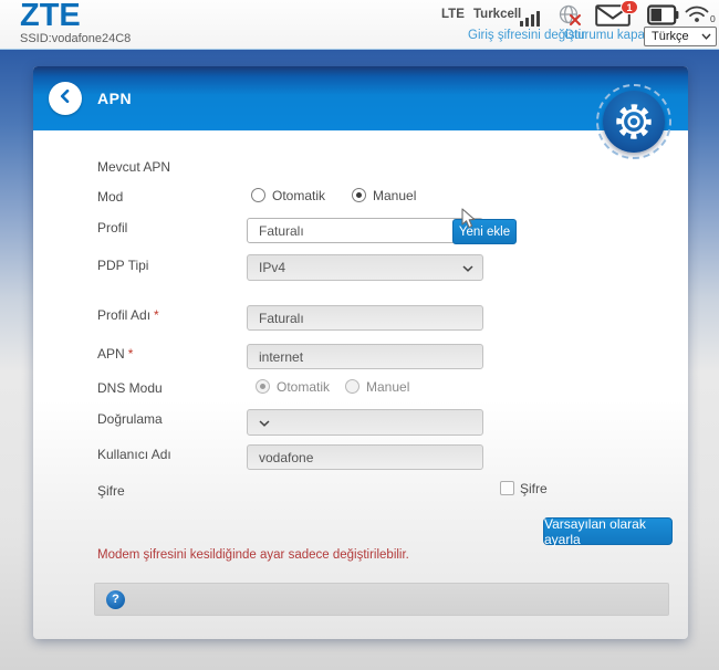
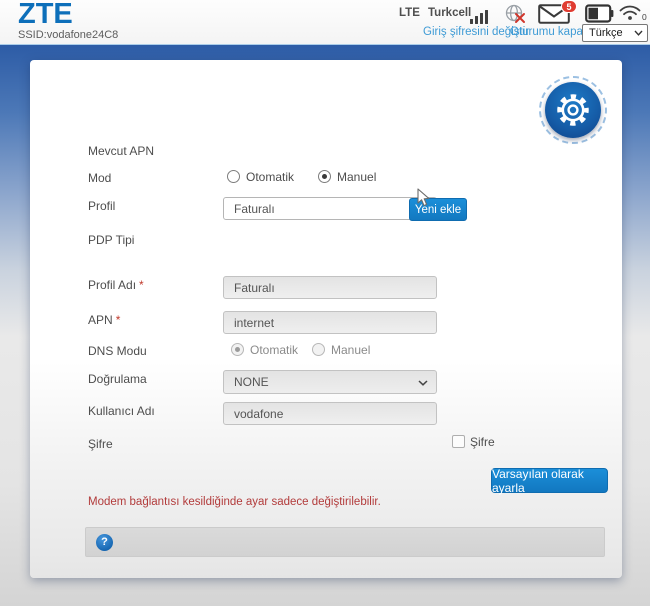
  ZTE
  SSID:vodafone24C8
  LTE
  Turkcell
- 1
+ 5
  0
  Giriş şifresini değiştir
  Oturumu kapa
  Türkçe
- APN
  Mevcut APN
  Mod
  Otomatik
  Manuel
  Profil
  Faturalı
  Yeni ekle
  PDP Tipi
- IPv4
  Profil Adı *
  Faturalı
  APN *
  internet
  DNS Modu
  Otomatik
  Manuel
  Doğrulama
+ NONE
  Kullanıcı Adı
  vodafone
  Şifre
  Şifre
  Varsayılan olarak ayarla
- Modem şifresini kesildiğinde ayar sadece değiştirilebilir.
+ Modem bağlantısı kesildiğinde ayar sadece değiştirilebilir.
  ?
